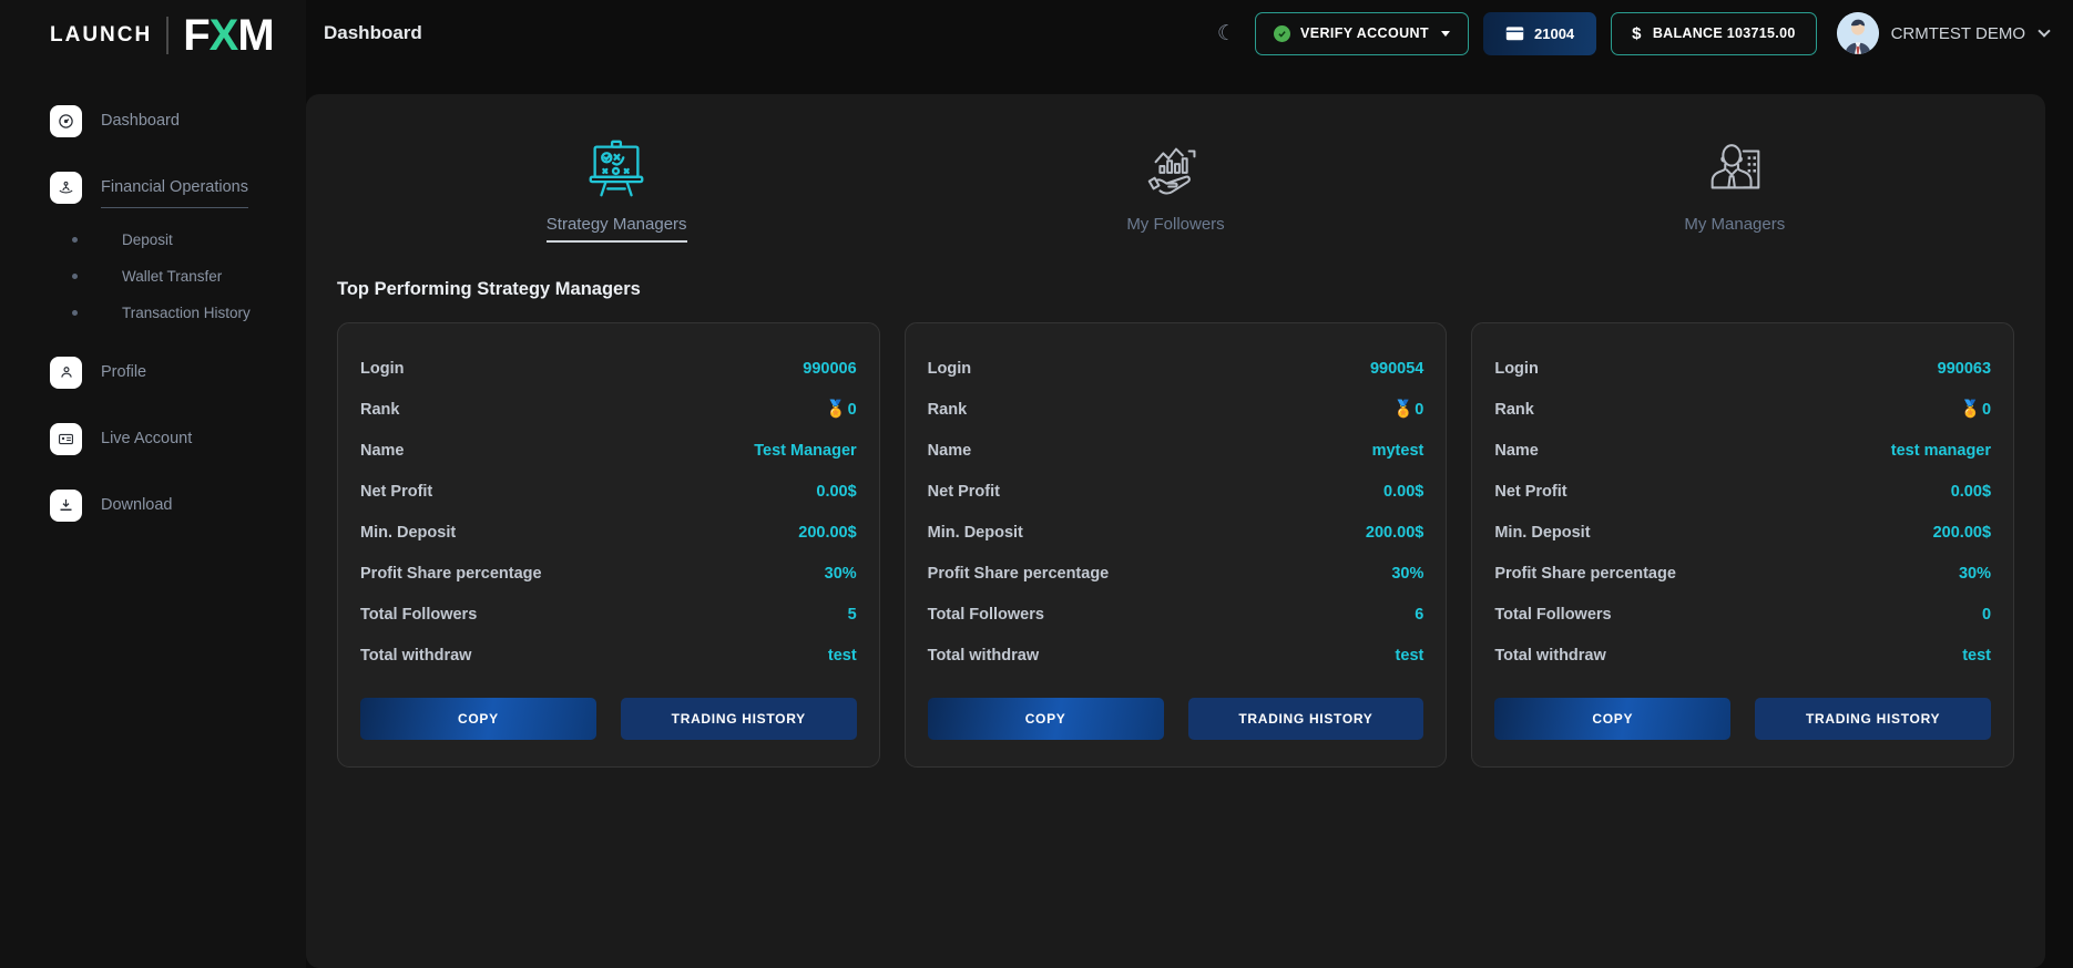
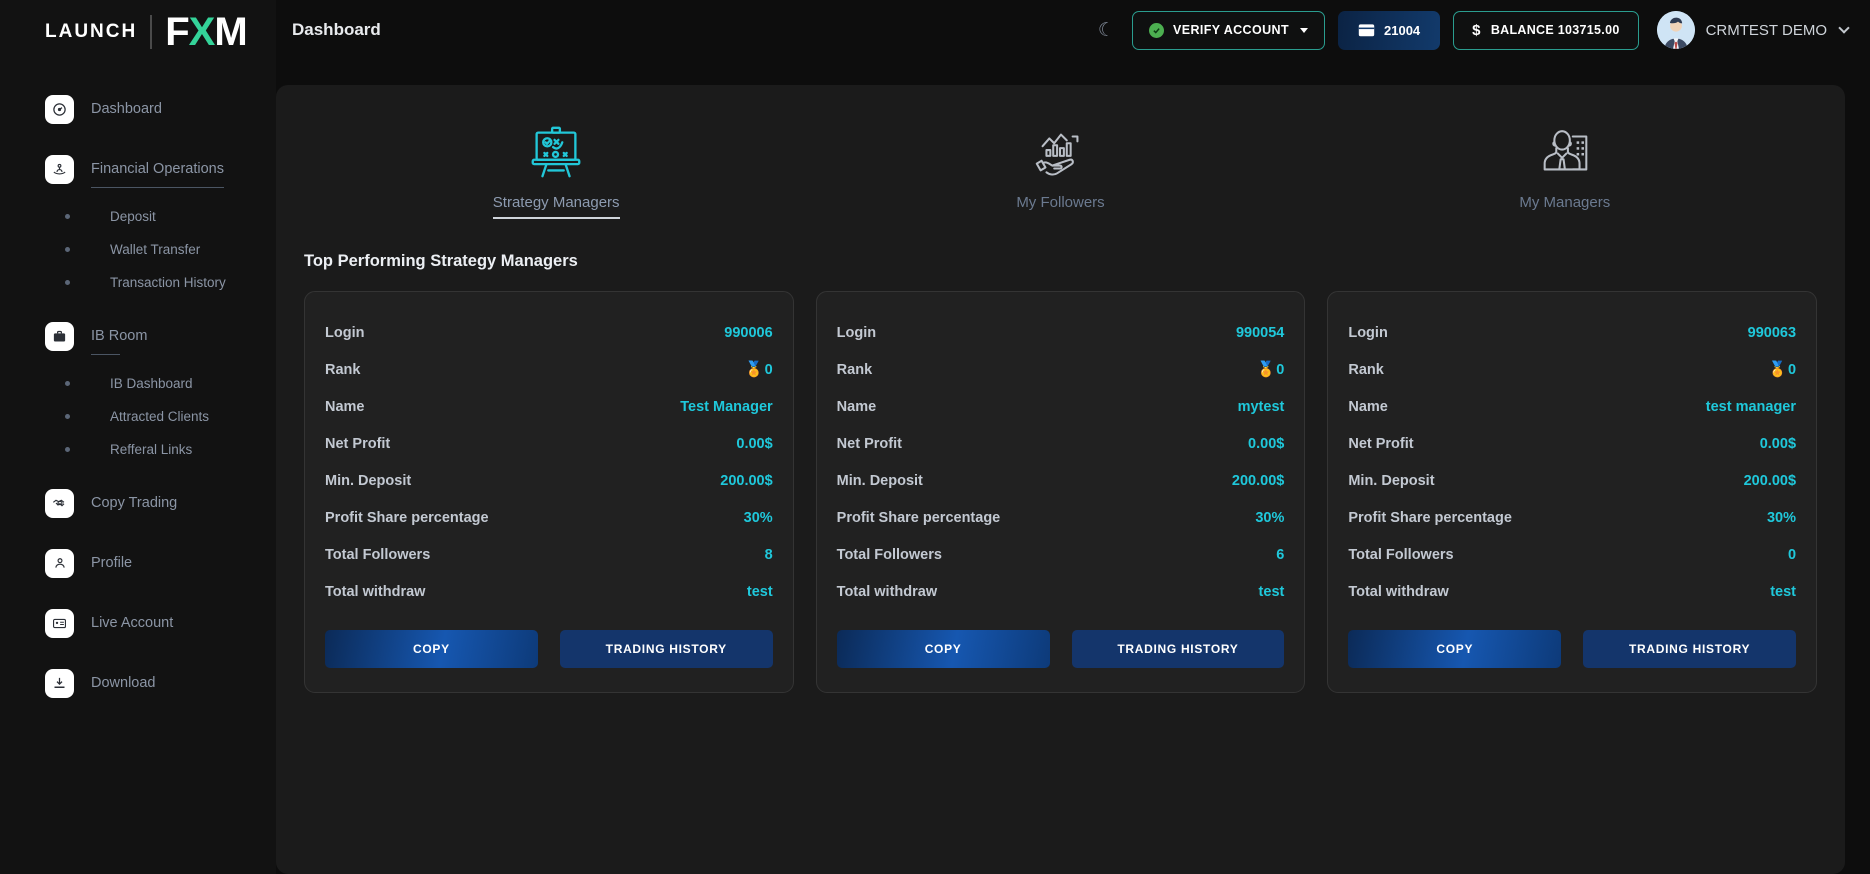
  LAUNCH
  F
  X
  M
  Dashboard
  Financial Operations
  Deposit
  Wallet Transfer
  Transaction History
+ IB Room
+ IB Dashboard
+ Attracted Clients
+ Refferal Links
+ Copy Trading
  Profile
  Live Account
  Download
  Dashboard
  ☾
  VERIFY ACCOUNT
  21004
  $
  BALANCE 103715.00
  CRMTEST DEMO
  Strategy Managers
  My Followers
  My Managers
  Top Performing Strategy Managers
  Login
  990006
  Rank
  🏅
  0
  Name
  Test Manager
  Net Profit
  0.00$
  Min. Deposit
  200.00$
  Profit Share percentage
  30%
  Total Followers
- 5
+ 8
  Total withdraw
  test
  COPY
  TRADING HISTORY
  Login
  990054
  Rank
  🏅
  0
  Name
  mytest
  Net Profit
  0.00$
  Min. Deposit
  200.00$
  Profit Share percentage
  30%
  Total Followers
  6
  Total withdraw
  test
  COPY
  TRADING HISTORY
  Login
  990063
  Rank
  🏅
  0
  Name
  test manager
  Net Profit
  0.00$
  Min. Deposit
  200.00$
  Profit Share percentage
  30%
  Total Followers
  0
  Total withdraw
  test
  COPY
  TRADING HISTORY
